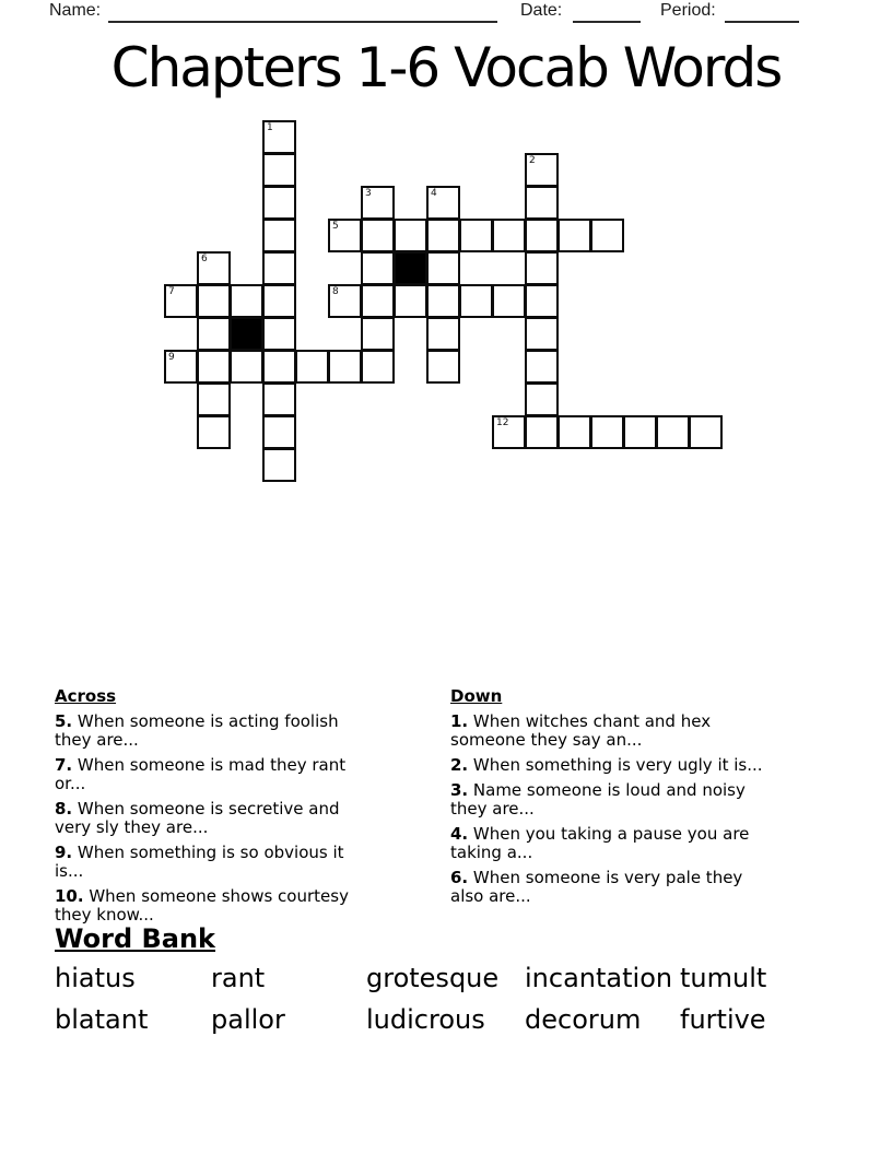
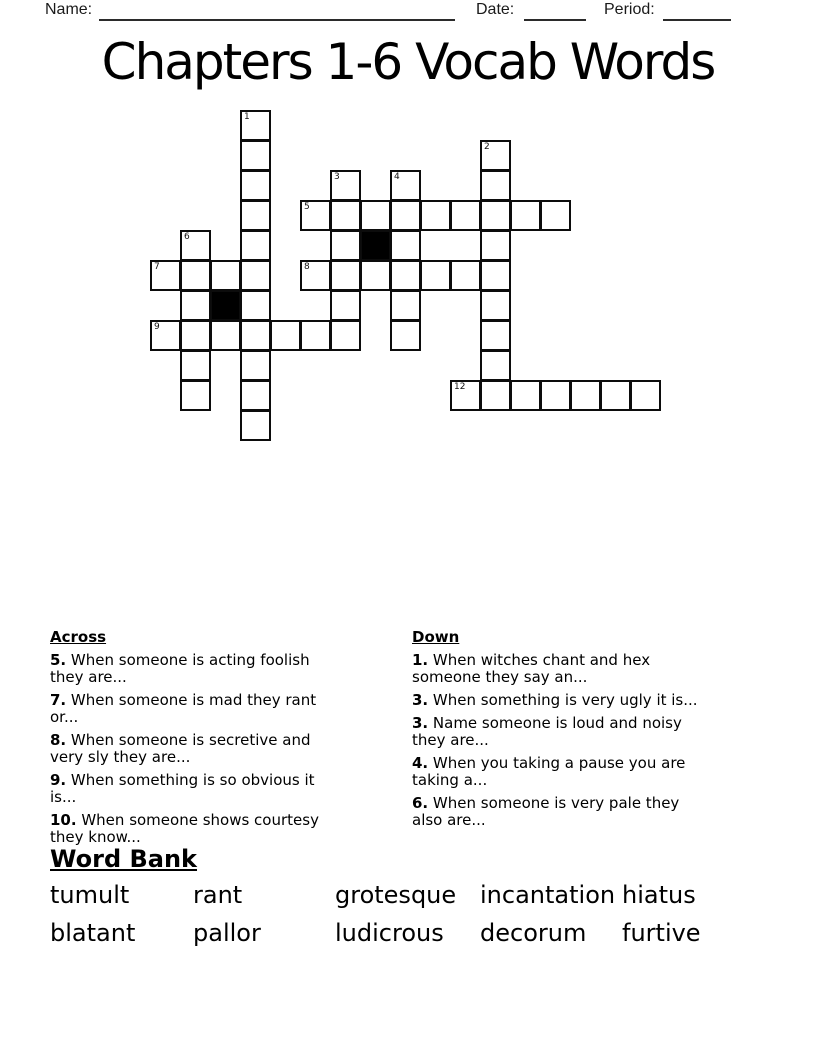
  Name:
  Date:
  Period:
  Chapters 1-6 Vocab Words
  1
  2
  3
  4
  5
  6
  7
  8
  9
  12
  Across
  5. When someone is acting foolish they are...
  7. When someone is mad they rant or...
  8. When someone is secretive and very sly they are...
  9. When something is so obvious it is...
  10. When someone shows courtesy they know...
  Down
  1. When witches chant and hex someone they say an...
- 2. When something is very ugly it is...
+ 3. When something is very ugly it is...
  3. Name someone is loud and noisy they are...
  4. When you taking a pause you are taking a...
  6. When someone is very pale they also are...
  Word Bank
- hiatus
+ tumult
  rant
  grotesque
  incantation
- tumult
+ hiatus
  blatant
  pallor
  ludicrous
  decorum
  furtive
